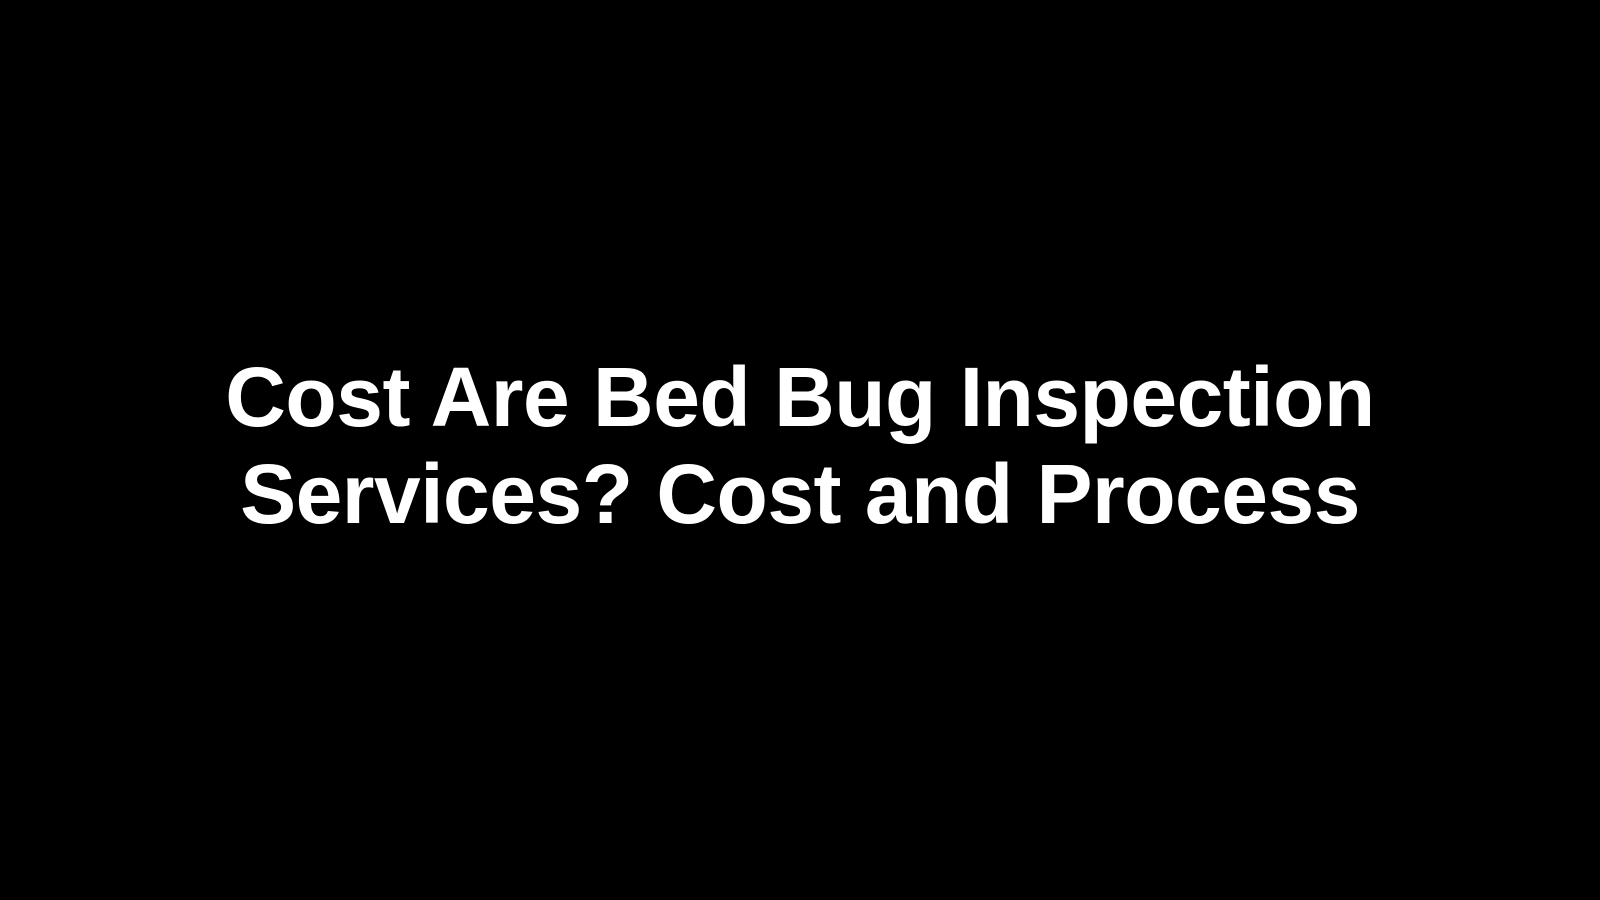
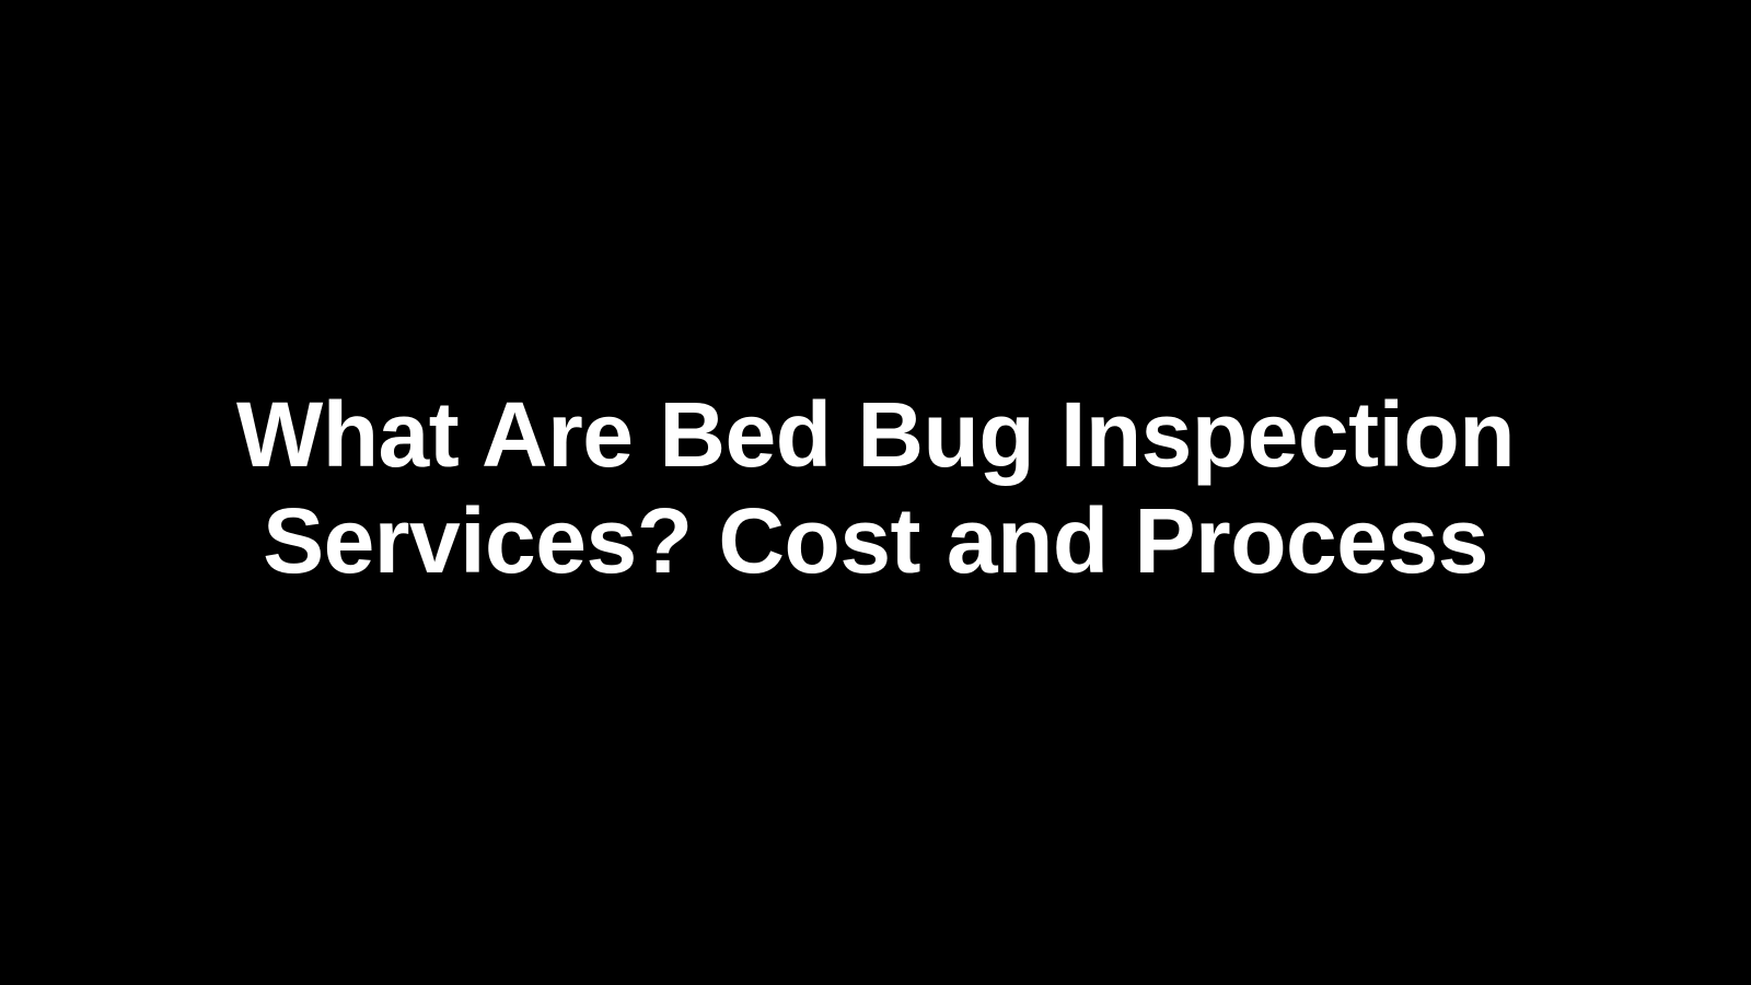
- Cost Are Bed Bug Inspection Services? Cost and Process
+ What Are Bed Bug Inspection Services? Cost and Process
